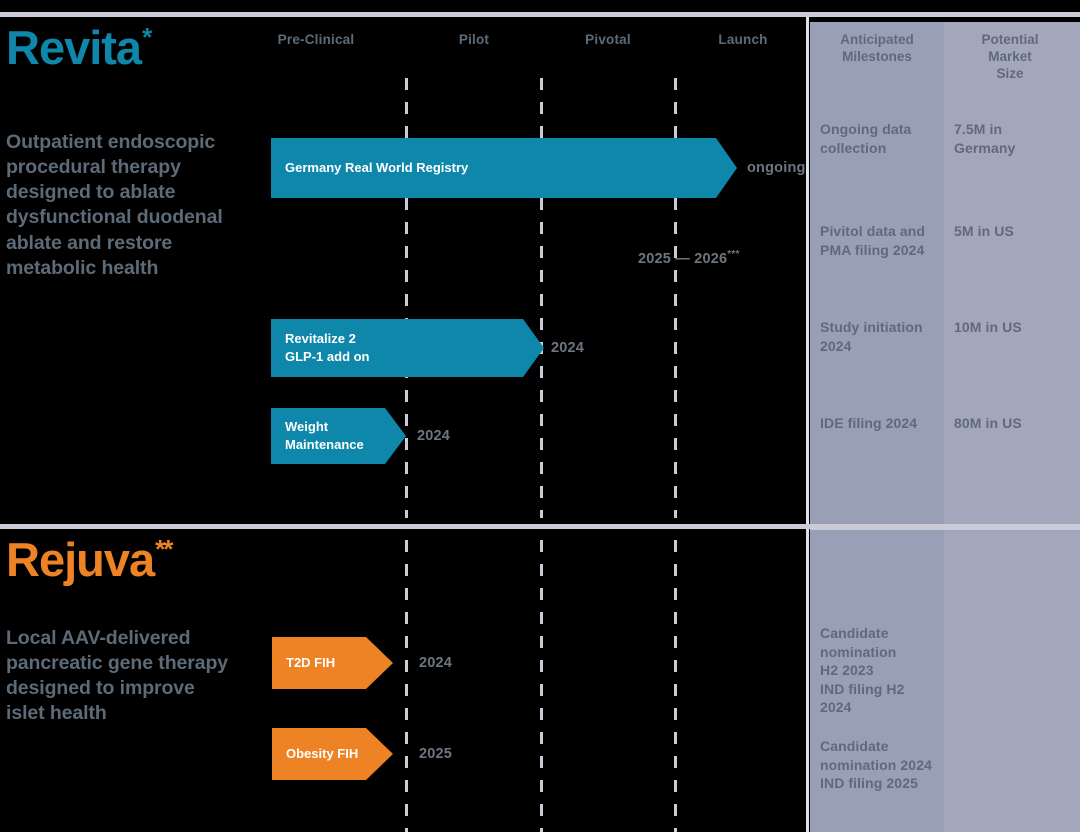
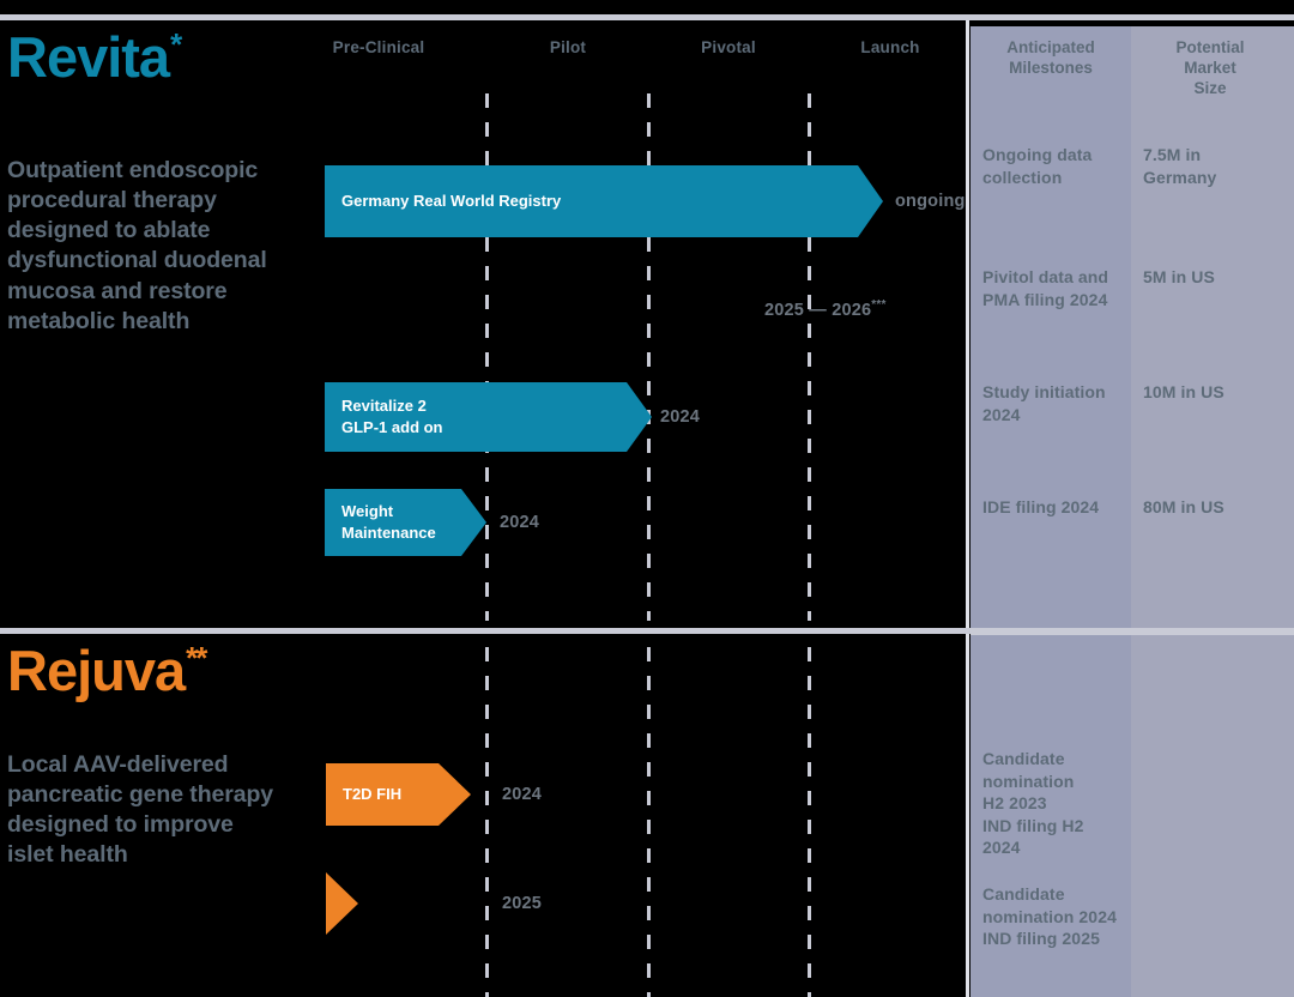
  Pre-Clinical
  Pilot
  Pivotal
  Launch
  Anticipated
  Milestones
  Potential
  Market Size
  Revita*
- Outpatient endoscopic procedural therapy designed to ablate dysfunctional duodenal ablate and restore metabolic health
+ Outpatient endoscopic procedural therapy designed to ablate dysfunctional duodenal mucosa and restore metabolic health
  Germany Real World Registry
  ongoing
  Ongoing data
  collection
  7.5M in
  Germany
  2025 — 2026***
  Pivitol data and
  PMA filing 2024
  5M in US
  Revitalize 2
  GLP-1 add on
  2024
  Study initiation
  2024
  10M in US
  Weight
  Maintenance
  2024
  IDE filing 2024
  80M in US
  Rejuva**
  Local AAV-delivered pancreatic gene therapy designed to improve islet health
  T2D FIH
  2024
  Candidate
  nomination
  H2 2023
  IND filing H2
  2024
- Obesity FIH
  2025
  Candidate
  nomination 2024
  IND filing 2025
